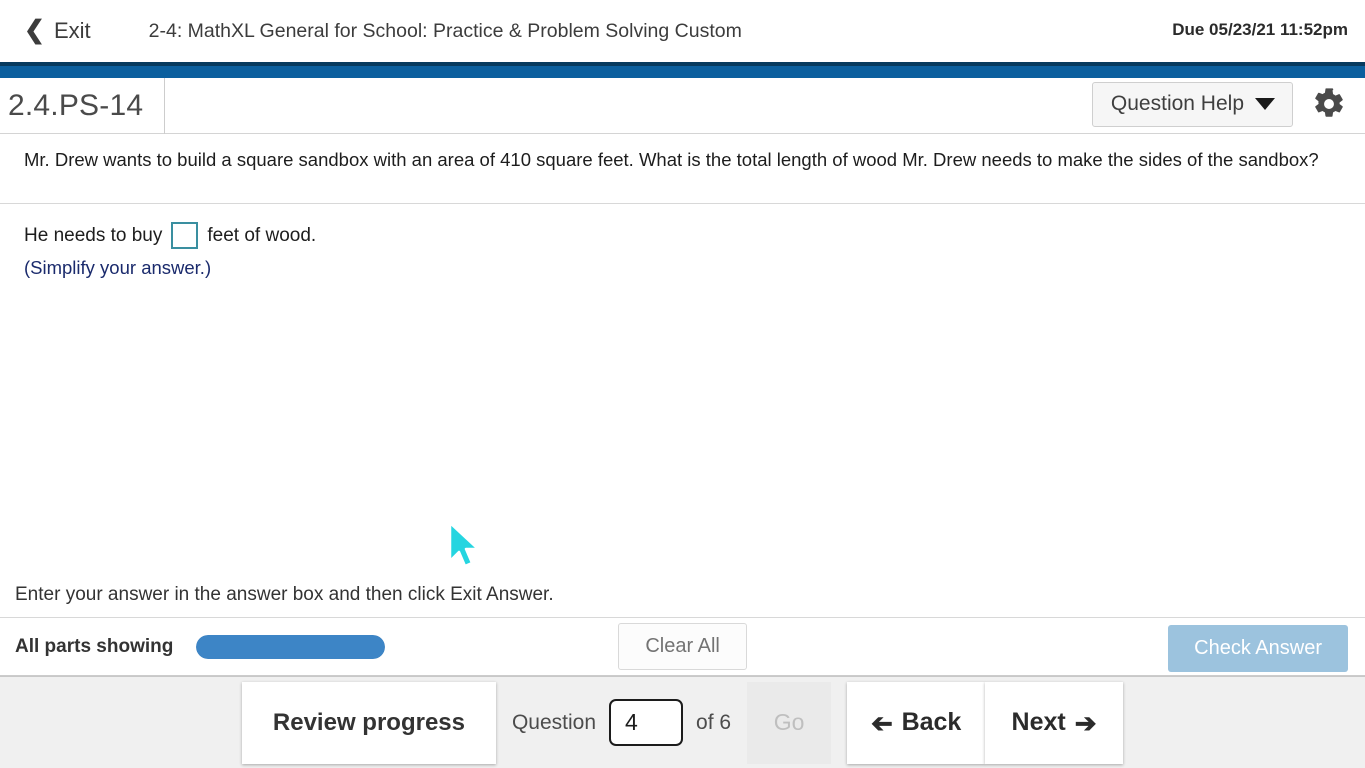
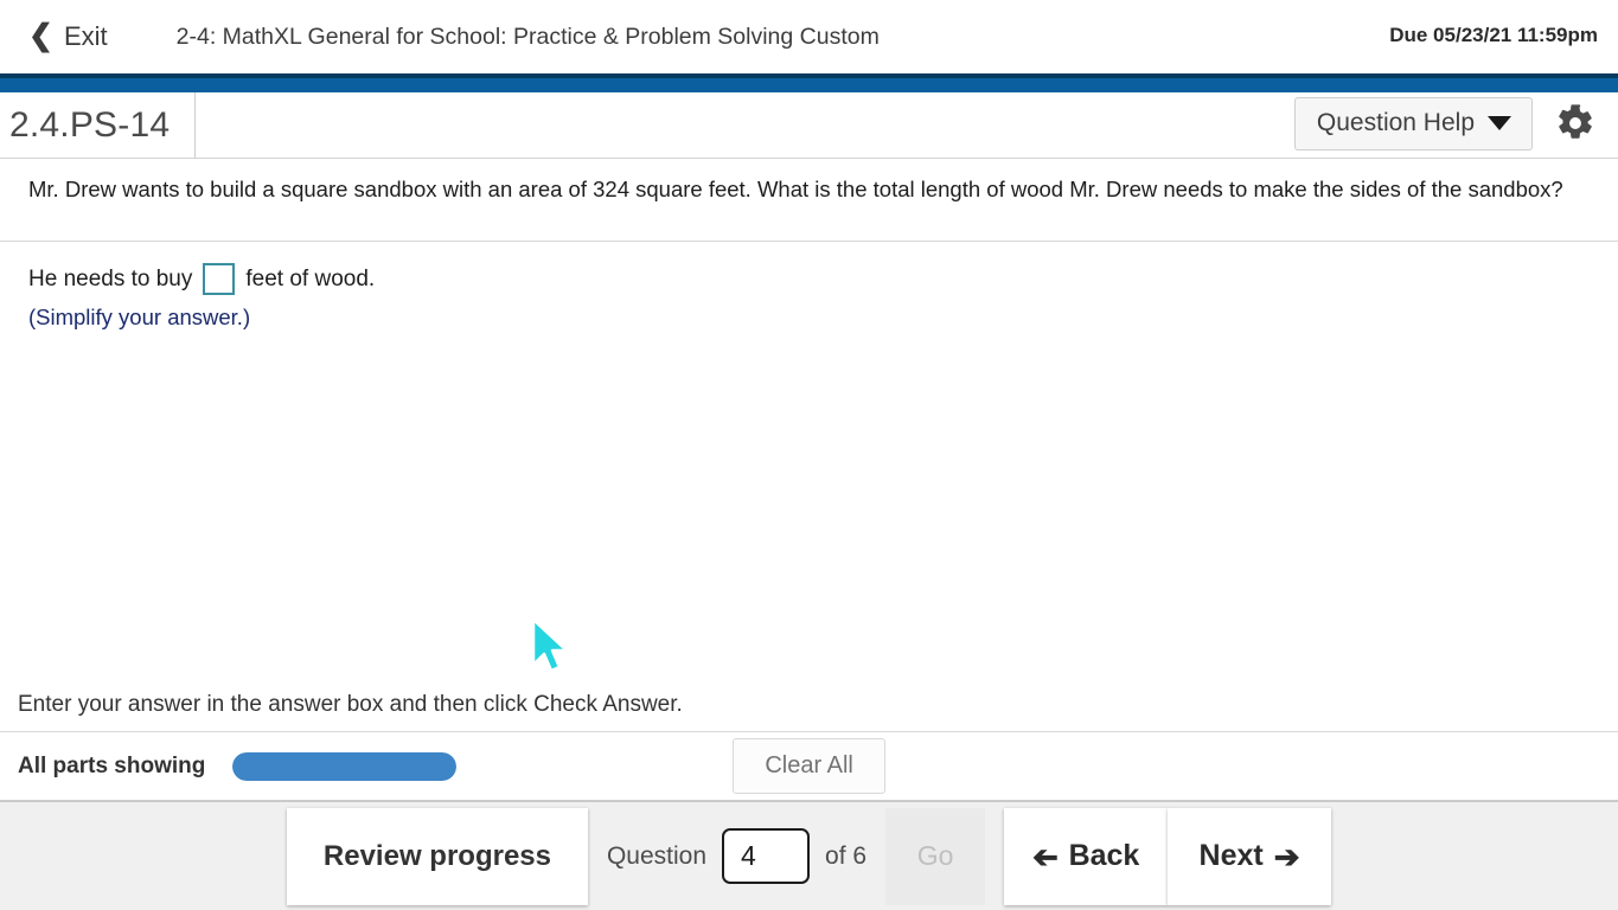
  ❮
  Exit
  2-4: MathXL General for School: Practice & Problem Solving Custom
- Due 05/23/21 11:52pm
+ Due 05/23/21 11:59pm
  2.4.PS-14
  Question Help
- Mr. Drew wants to build a square sandbox with an area of 410 square feet. What is the total length of wood Mr. Drew needs to make the sides of the sandbox?
+ Mr. Drew wants to build a square sandbox with an area of 324 square feet. What is the total length of wood Mr. Drew needs to make the sides of the sandbox?
  He needs to buy
  feet of wood.
  (Simplify your answer.)
- Enter your answer in the answer box and then click Exit Answer.
+ Enter your answer in the answer box and then click Check Answer.
  All parts showing
  Clear All
- Check Answer
  Review progress
  Question
  4
  of 6
  Go
  Back
  Next
  ➔
